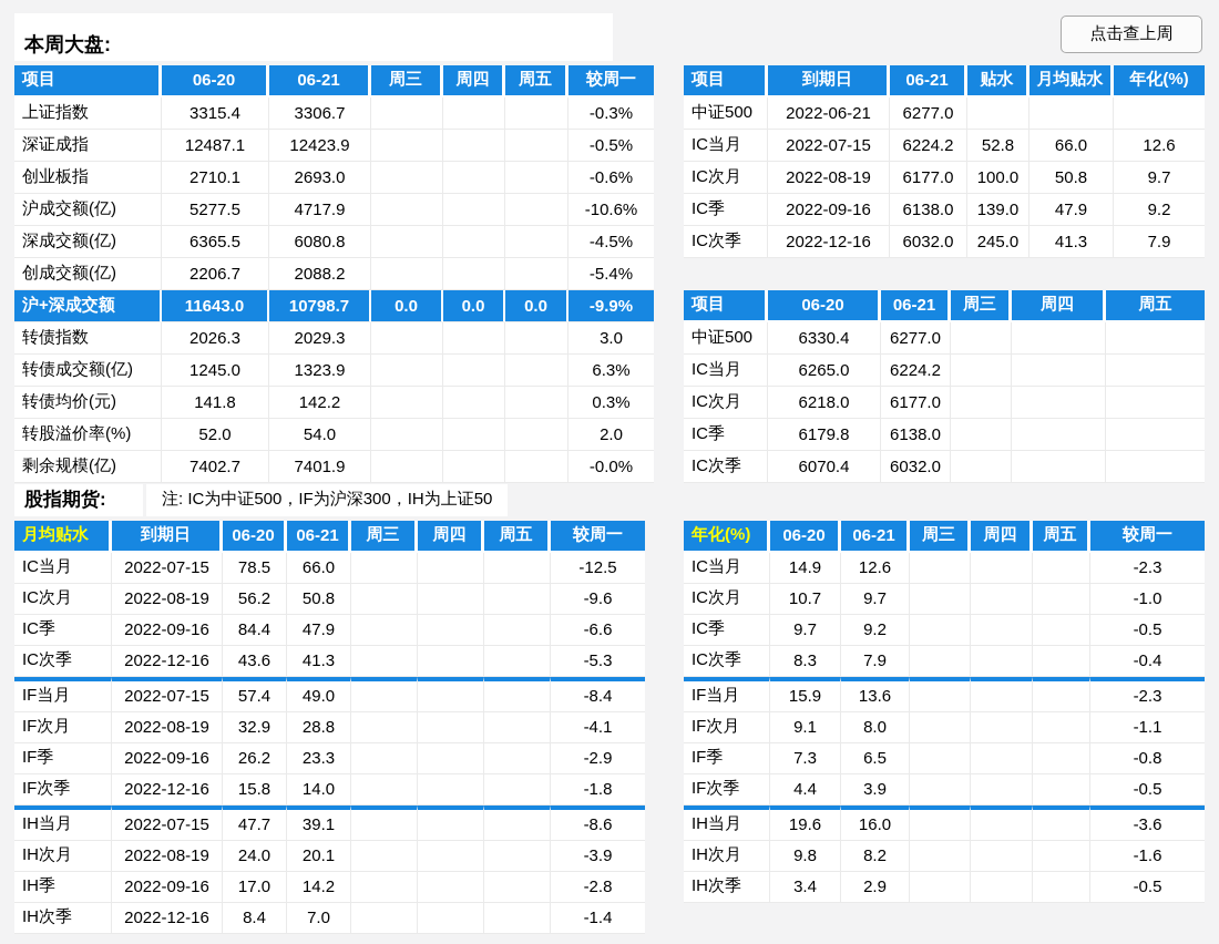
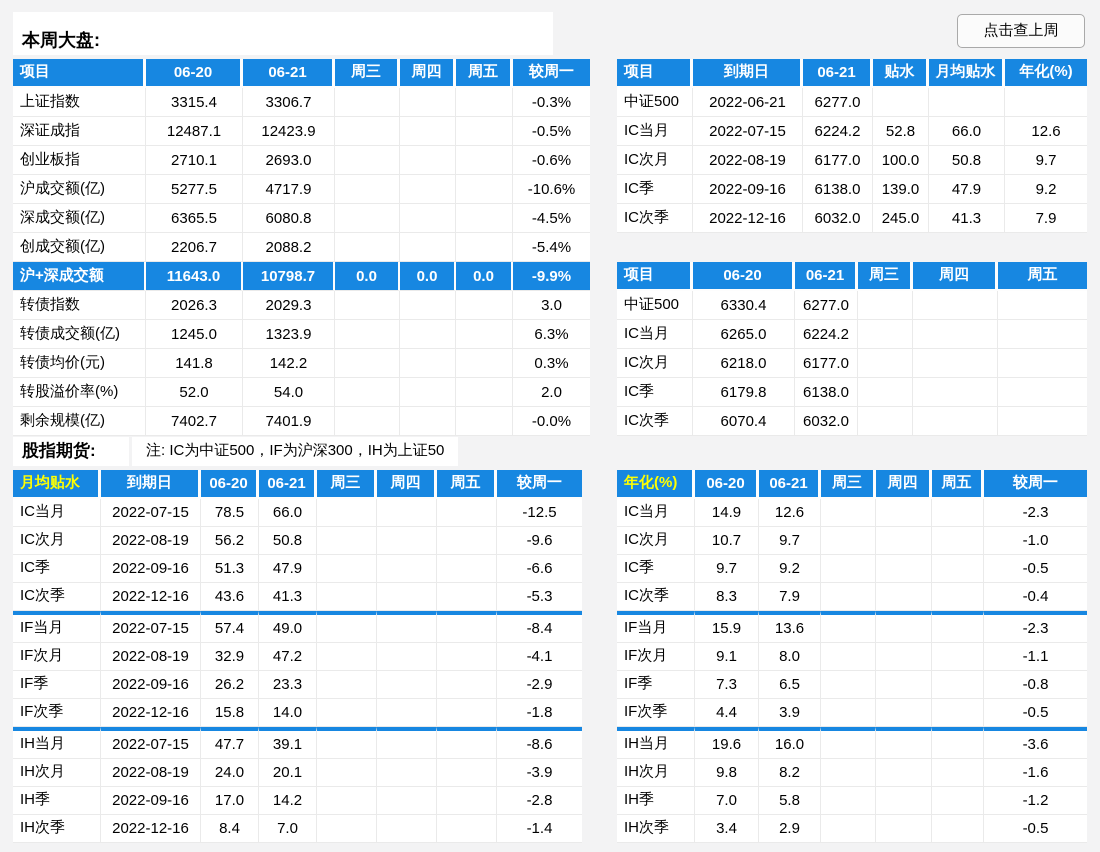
  本周大盘:
  点击查上周
  项目	06-20	06-21	周三	周四	周五	较周一
  上证指数	3315.4	3306.7				-0.3%
  深证成指	12487.1	12423.9				-0.5%
  创业板指	2710.1	2693.0				-0.6%
  沪成交额(亿)	5277.5	4717.9				-10.6%
  深成交额(亿)	6365.5	6080.8				-4.5%
  创成交额(亿)	2206.7	2088.2				-5.4%
  沪+深成交额	11643.0	10798.7	0.0	0.0	0.0	-9.9%
  转债指数	2026.3	2029.3				3.0
  转债成交额(亿)	1245.0	1323.9				6.3%
  转债均价(元)	141.8	142.2				0.3%
  转股溢价率(%)	52.0	54.0				2.0
  剩余规模(亿)	7402.7	7401.9				-0.0%
  项目	到期日	06-21	贴水	月均贴水	年化(%)
  中证500	2022-06-21	6277.0
  IC当月	2022-07-15	6224.2	52.8	66.0	12.6
  IC次月	2022-08-19	6177.0	100.0	50.8	9.7
  IC季	2022-09-16	6138.0	139.0	47.9	9.2
  IC次季	2022-12-16	6032.0	245.0	41.3	7.9
  项目	06-20	06-21	周三	周四	周五
  中证500	6330.4	6277.0
  IC当月	6265.0	6224.2
  IC次月	6218.0	6177.0
  IC季	6179.8	6138.0
  IC次季	6070.4	6032.0
  股指期货:
  注: IC为中证500，IF为沪深300，IH为上证50
  月均贴水	到期日	06-20	06-21	周三	周四	周五	较周一
  IC当月	2022-07-15	78.5	66.0				-12.5
  IC次月	2022-08-19	56.2	50.8				-9.6
- IC季	2022-09-16	84.4	47.9				-6.6
+ IC季	2022-09-16	51.3	47.9				-6.6
  IC次季	2022-12-16	43.6	41.3				-5.3
  IF当月	2022-07-15	57.4	49.0				-8.4
- IF次月	2022-08-19	32.9	28.8				-4.1
+ IF次月	2022-08-19	32.9	47.2				-4.1
  IF季	2022-09-16	26.2	23.3				-2.9
  IF次季	2022-12-16	15.8	14.0				-1.8
  IH当月	2022-07-15	47.7	39.1				-8.6
  IH次月	2022-08-19	24.0	20.1				-3.9
  IH季	2022-09-16	17.0	14.2				-2.8
  IH次季	2022-12-16	8.4	7.0				-1.4
  年化(%)	06-20	06-21	周三	周四	周五	较周一
  IC当月	14.9	12.6				-2.3
  IC次月	10.7	9.7				-1.0
  IC季	9.7	9.2				-0.5
  IC次季	8.3	7.9				-0.4
  IF当月	15.9	13.6				-2.3
  IF次月	9.1	8.0				-1.1
  IF季	7.3	6.5				-0.8
  IF次季	4.4	3.9				-0.5
  IH当月	19.6	16.0				-3.6
  IH次月	9.8	8.2				-1.6
+ IH季	7.0	5.8				-1.2
  IH次季	3.4	2.9				-0.5
